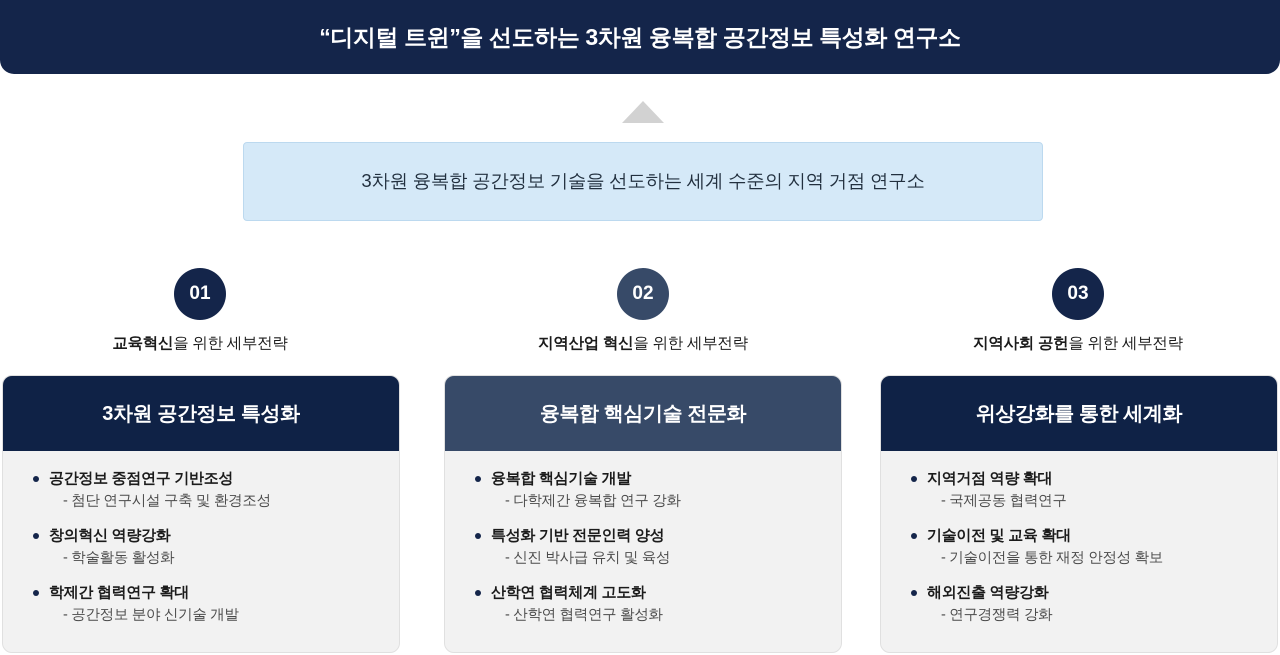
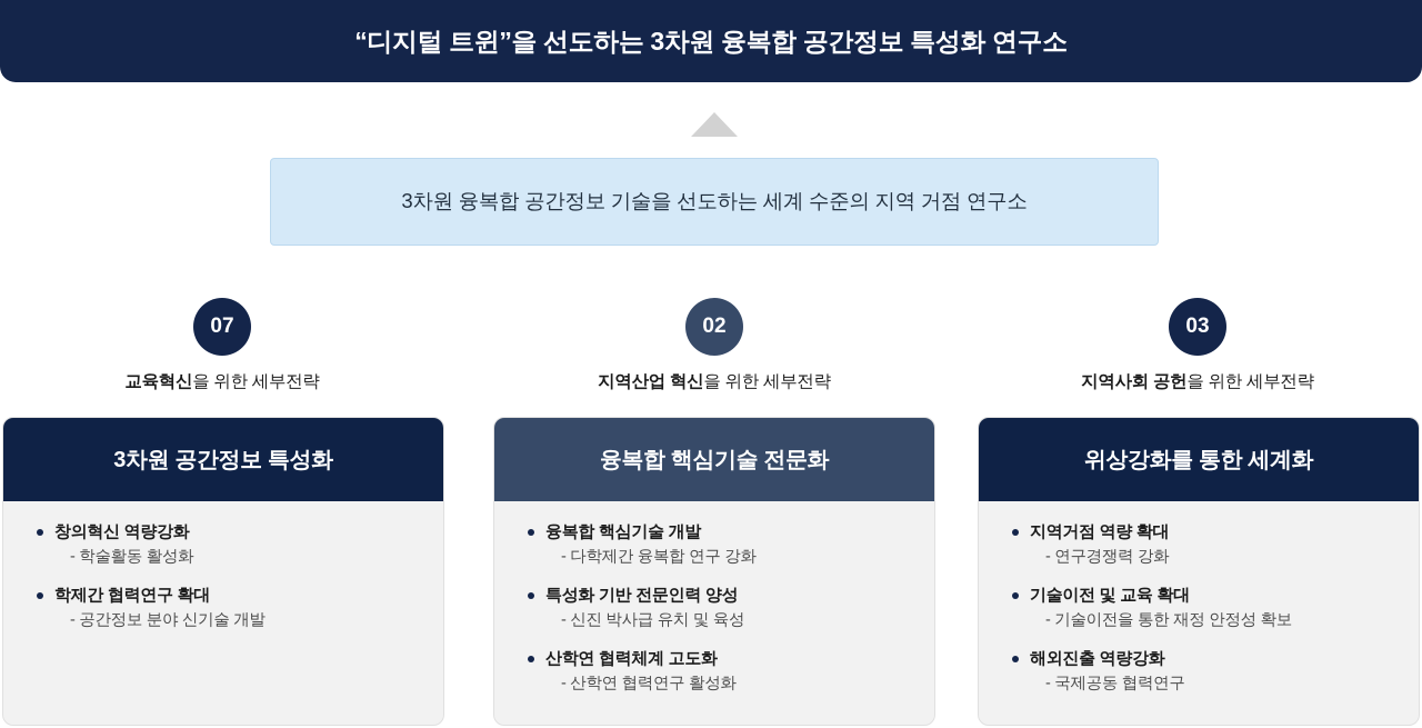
  “디지털 트윈”을 선도하는 3차원 융복합 공간정보 특성화 연구소
  3차원 융복합 공간정보 기술을 선도하는 세계 수준의 지역 거점 연구소
- 01
+ 07
  교육혁신을 위한 세부전략
  02
  지역산업 혁신을 위한 세부전략
  03
  지역사회 공헌을 위한 세부전략
  3차원 공간정보 특성화
- 공간정보 중점연구 기반조성
- - 첨단 연구시설 구축 및 환경조성
  창의혁신 역량강화
  - 학술활동 활성화
  학제간 협력연구 확대
  - 공간정보 분야 신기술 개발
  융복합 핵심기술 전문화
  융복합 핵심기술 개발
  - 다학제간 융복합 연구 강화
  특성화 기반 전문인력 양성
  - 신진 박사급 유치 및 육성
  산학연 협력체계 고도화
  - 산학연 협력연구 활성화
  위상강화를 통한 세계화
  지역거점 역량 확대
- - 국제공동 협력연구
+ - 연구경쟁력 강화
  기술이전 및 교육 확대
  - 기술이전을 통한 재정 안정성 확보
  해외진출 역량강화
- - 연구경쟁력 강화
+ - 국제공동 협력연구
